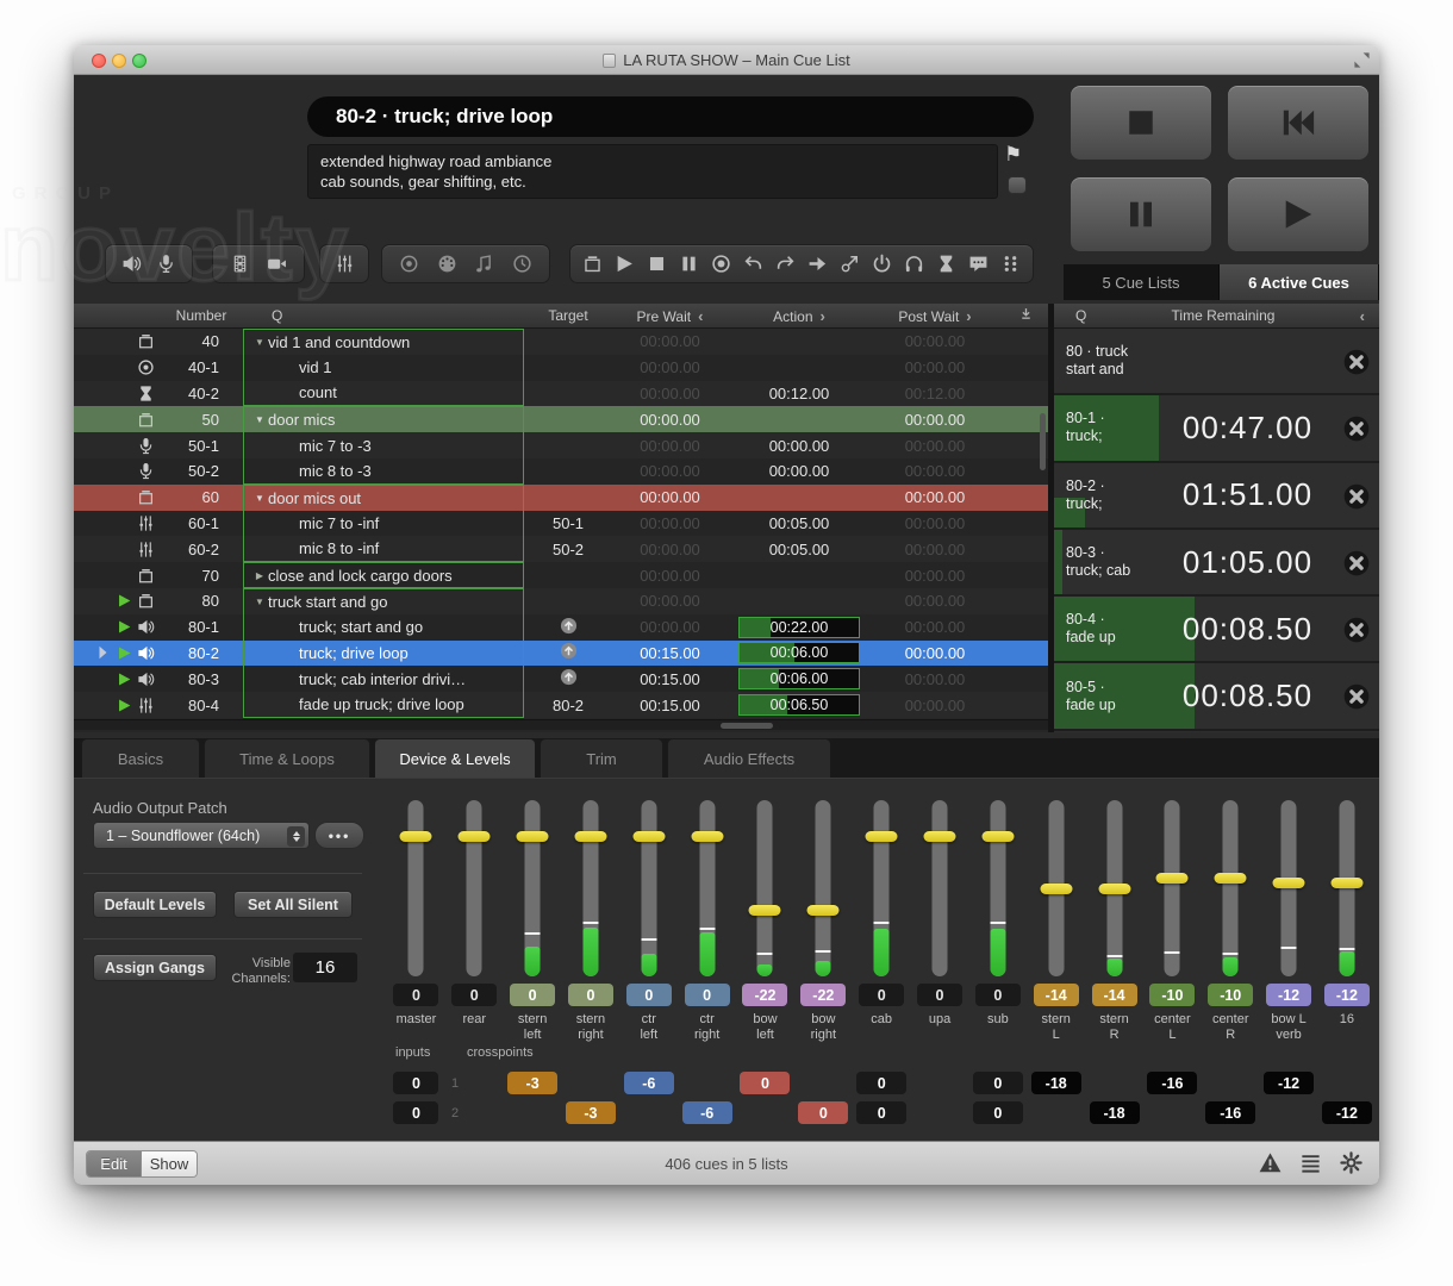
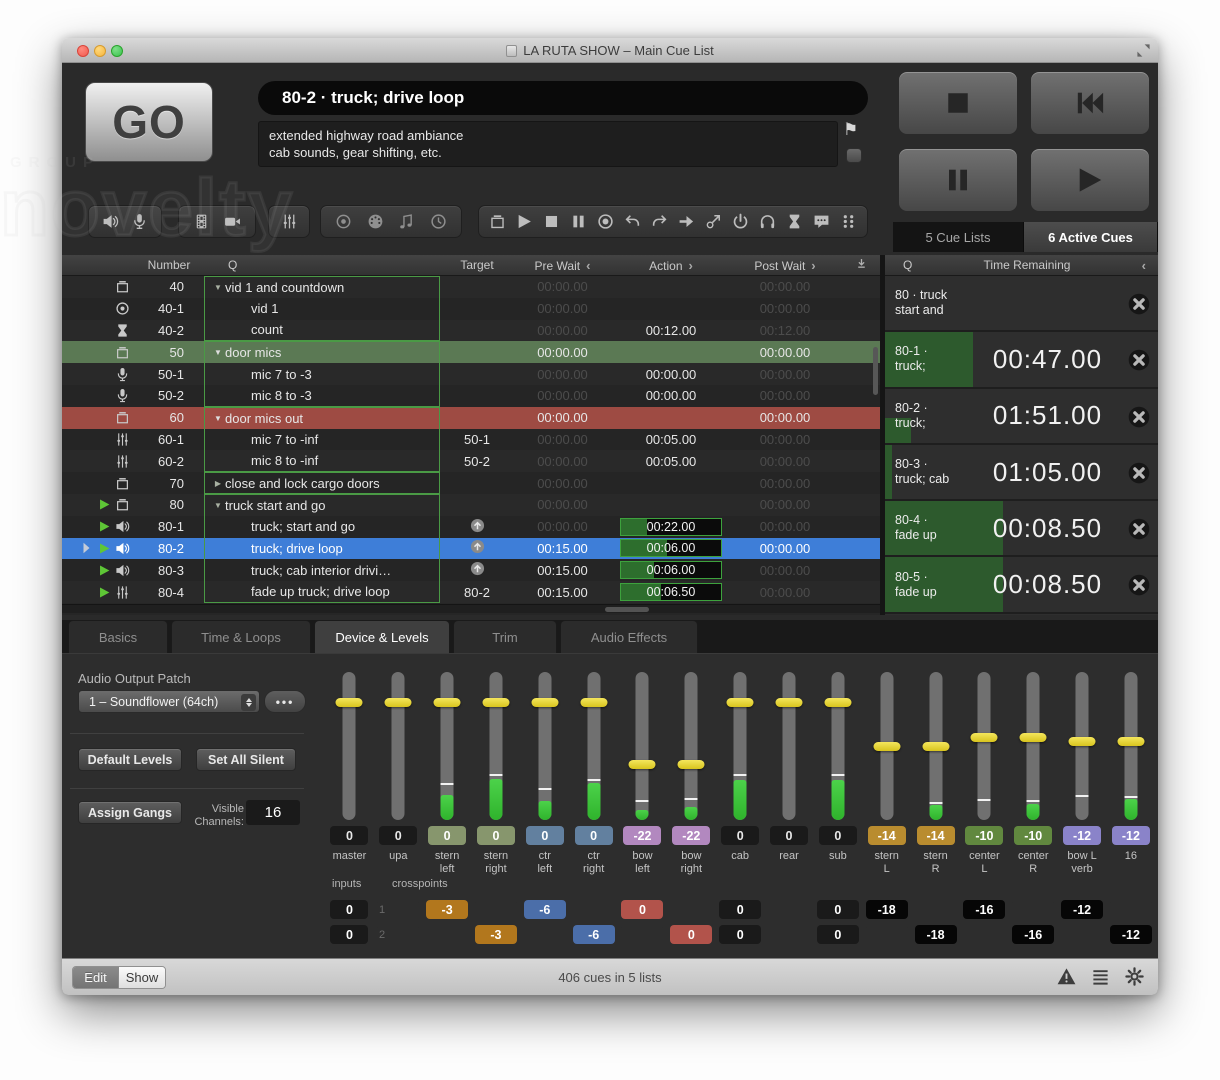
  LA RUTA SHOW – Main Cue List
+ GO
  80-2 · truck; drive loop
  extended highway road ambiance
  cab sounds, gear shifting, etc.
  ⚑
  5 Cue Lists
  6 Active Cues
  Number
  Q
  Target
  Pre Wait ‹
  Action ›
  Post Wait ›
  40
  ▼
  vid 1 and countdown
  00:00.00
  00:00.00
  40-1
  vid 1
  00:00.00
  00:00.00
  40-2
  count
  00:00.00
  00:12.00
  00:12.00
  50
  ▼
  door mics
  00:00.00
  00:00.00
  50-1
  mic 7 to -3
  00:00.00
  00:00.00
  00:00.00
  50-2
  mic 8 to -3
  00:00.00
  00:00.00
  00:00.00
  60
  ▼
  door mics out
  00:00.00
  00:00.00
  60-1
  mic 7 to -inf
  50-1
  00:00.00
  00:05.00
  00:00.00
  60-2
  mic 8 to -inf
  50-2
  00:00.00
  00:05.00
  00:00.00
  70
  ▶
  close and lock cargo doors
  00:00.00
  00:00.00
  80
  ▼
  truck start and go
  00:00.00
  00:00.00
  80-1
  truck; start and go
  00:00.00
  00:22.00
  00:00.00
  80-2
  truck; drive loop
  00:15.00
  00:06.00
  00:00.00
  80-3
  truck; cab interior drivi…
  00:15.00
  00:06.00
  00:00.00
  80-4
  fade up truck; drive loop
  80-2
  00:15.00
  00:06.50
  00:00.00
  Q
  Time Remaining
  ‹
  80 · truck
  start and
  80-1 ·
  truck;
  00:47.00
  80-2 ·
  truck;
  01:51.00
  80-3 ·
  truck; cab
  01:05.00
  80-4 ·
  fade up
  00:08.50
  80-5 ·
  fade up
  00:08.50
  Basics
  Time & Loops
  Device & Levels
  Trim
  Audio Effects
  Audio Output Patch
  1 – Soundflower (64ch)
  •••
  Default Levels
  Set All Silent
  Assign Gangs
  Visible
  Channels:
  16
  0
  0
  0
  0
  0
  0
  -22
  -22
  0
  0
  0
  -14
  -14
  -10
  -10
  -12
  -12
  master
- rear
+ upa
  stern
  left
  stern
  right
  ctr
  left
  ctr
  right
  bow
  left
  bow
  right
  cab
- upa
+ rear
  sub
  stern
  L
  stern
  R
  center
  L
  center
  R
  bow L
  verb
  16
  inputs
  crosspoints
  0
  1
  -3
  -6
  0
  0
  0
  -18
  -16
  -12
  0
  2
  -3
  -6
  0
  0
  0
  -18
  -16
  -12
  Edit
  Show
  406 cues in 5 lists
  GROUP
  novelty
